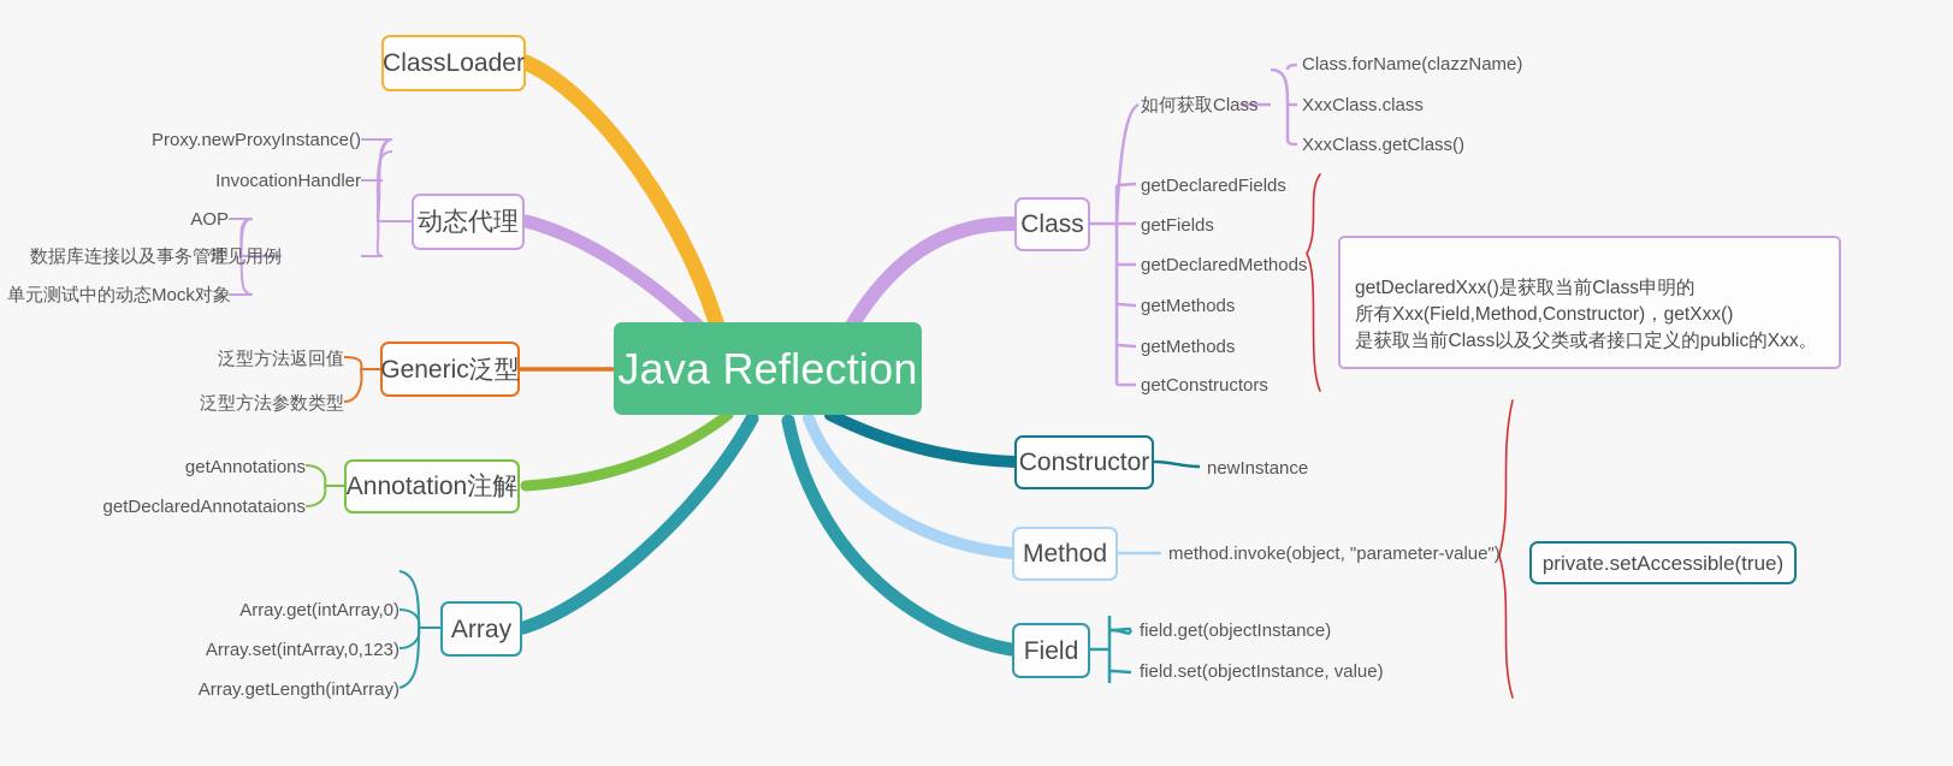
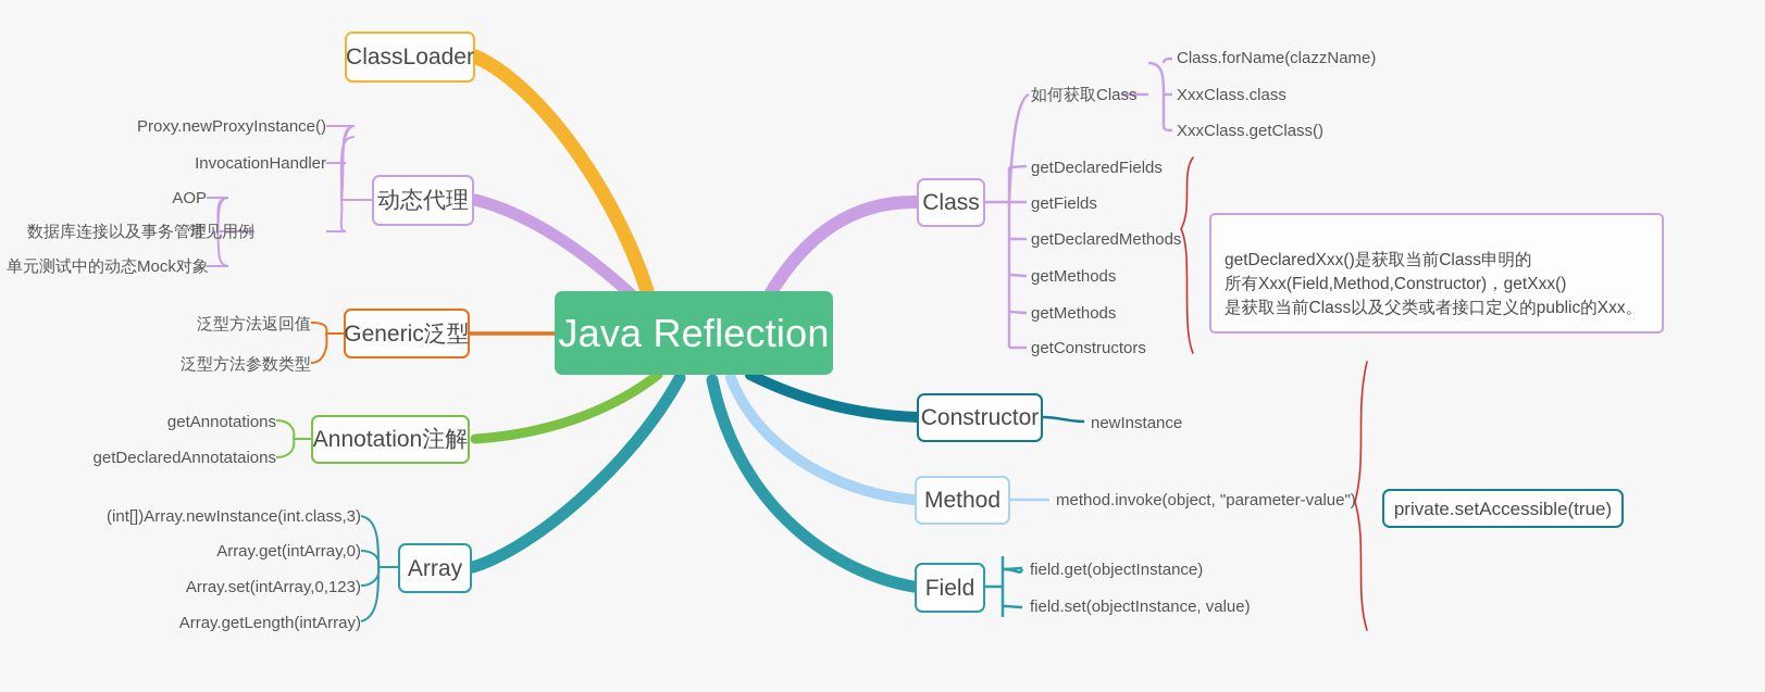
  Java Reflection
  ClassLoader
  动态代理
  Proxy.newProxyInstance()
  InvocationHandler
  常见用例
  AOP
  数据库连接以及事务管理
  单元测试中的动态Mock对象
  Generic泛型
  泛型方法返回值
  泛型方法参数类型
  Annotation注解
  getAnnotations
  getDeclaredAnnotataions
  Array
+ (int[])Array.newInstance(int.class,3)
  Array.get(intArray,0)
  Array.set(intArray,0,123)
  Array.getLength(intArray)
  Class
  如何获取Class
  Class.forName(clazzName)
  XxxClass.class
  XxxClass.getClass()
  getDeclaredFields
  getFields
  getDeclaredMethods
  getMethods
  getMethods
  getConstructors
  getDeclaredXxx()是获取当前Class申明的
  所有Xxx(Field,Method,Constructor)，getXxx()
  是获取当前Class以及父类或者接口定义的public的Xxx。
  Constructor
  newInstance
  Method
  method.invoke(object, "parameter-value")
  Field
  field.get(objectInstance)
  field.set(objectInstance, value)
  private.setAccessible(true)
